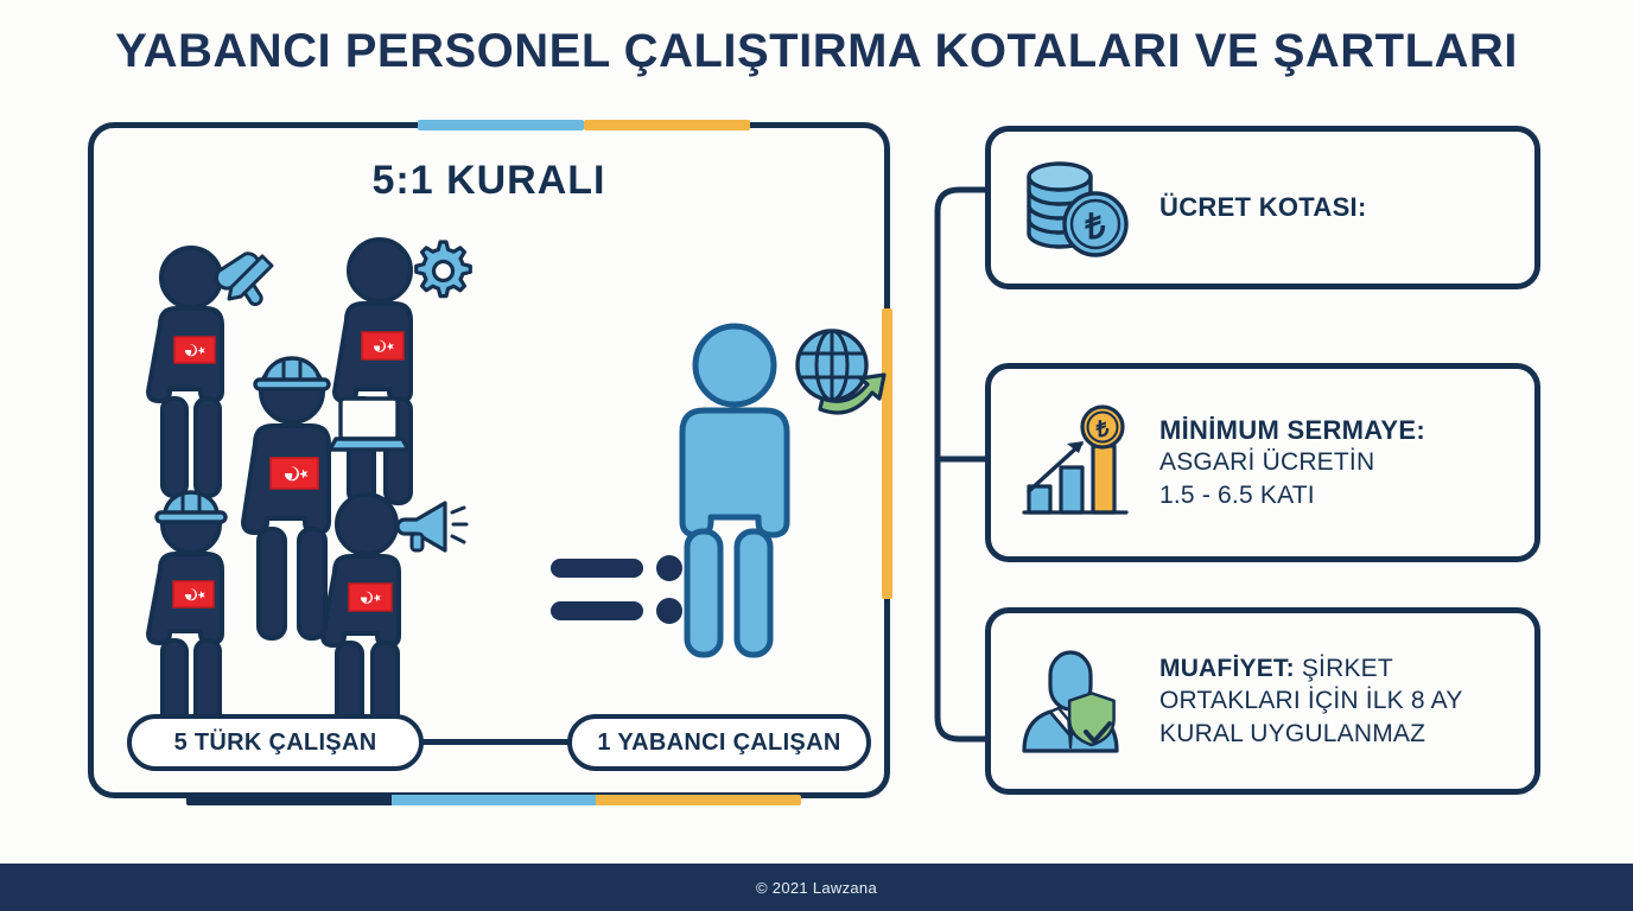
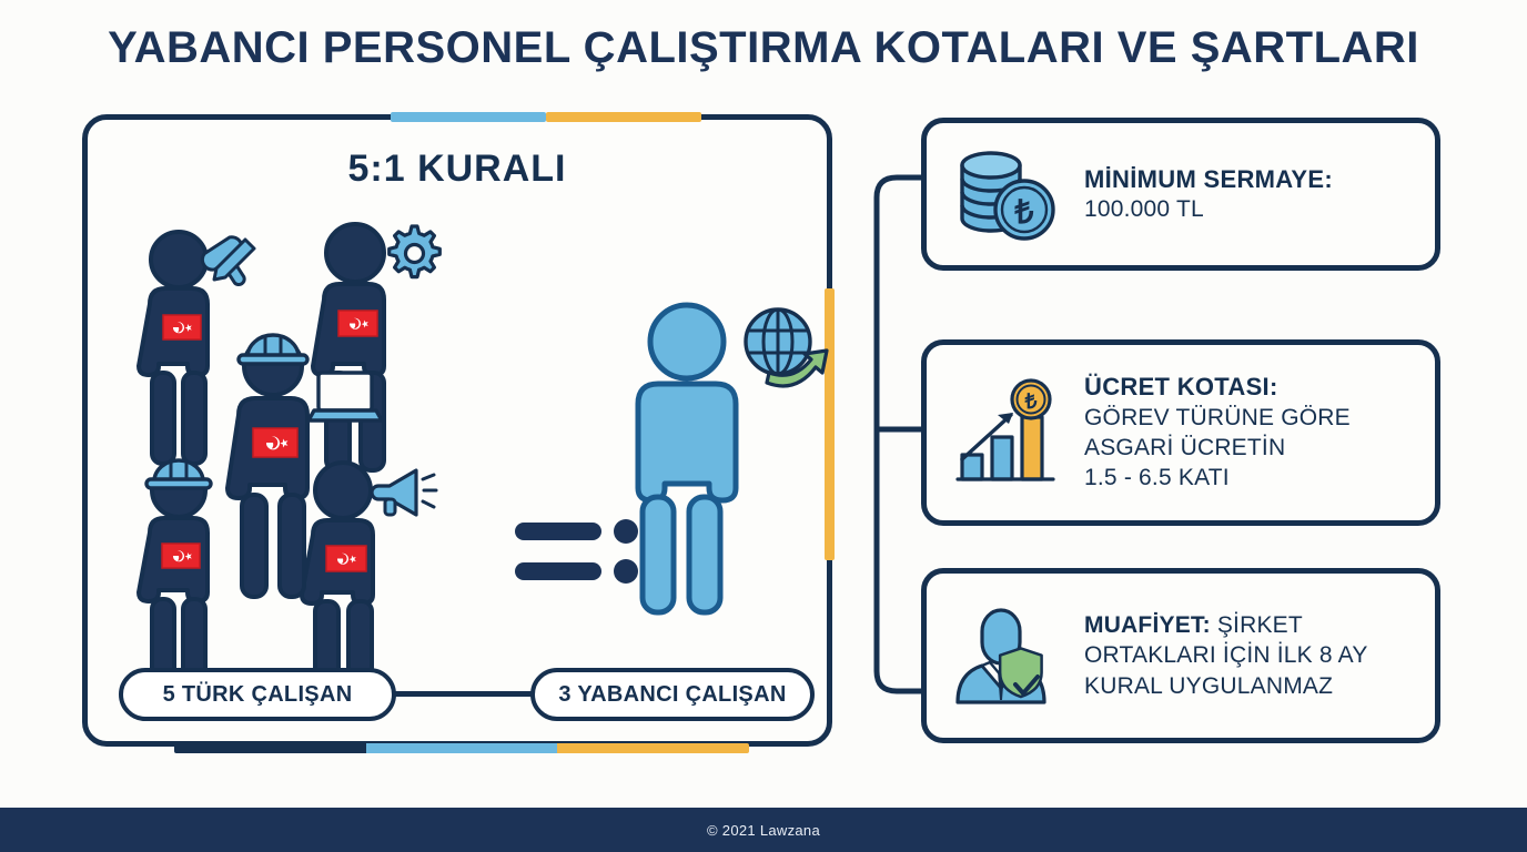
  YABANCI PERSONEL ÇALIŞTIRMA KOTALARI VE ŞARTLARI
  5:1 KURALI
  5 TÜRK ÇALIŞAN
- 1 YABANCI ÇALIŞAN
+ 3 YABANCI ÇALIŞAN
  ₺
- ÜCRET KOTASI:
+ MİNİMUM SERMAYE:
+ 100.000 TL
  ₺
- MİNİMUM SERMAYE:
+ ÜCRET KOTASI:
+ GÖREV TÜRÜNE GÖRE
  ASGARİ ÜCRETİN
  1.5 - 6.5 KATI
  MUAFİYET: ŞİRKET
  ORTAKLARI İÇİN İLK 8 AY
  KURAL UYGULANMAZ
  © 2021 Lawzana
